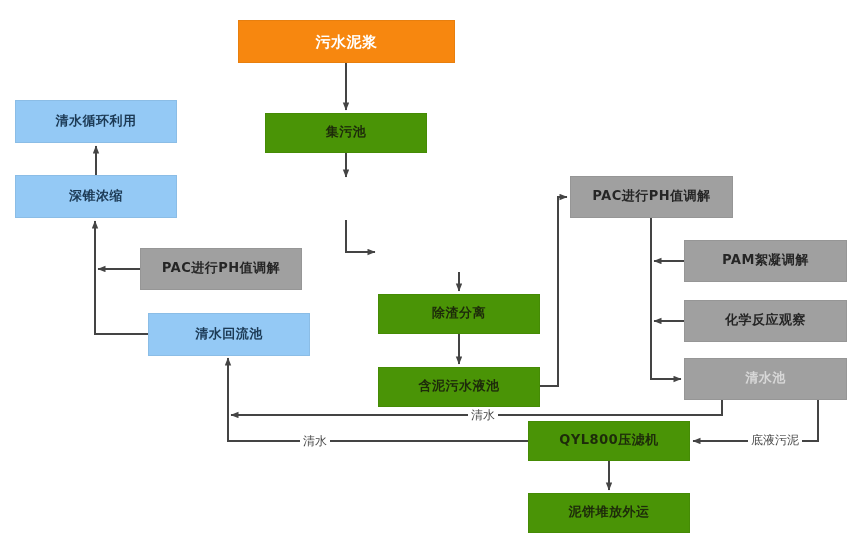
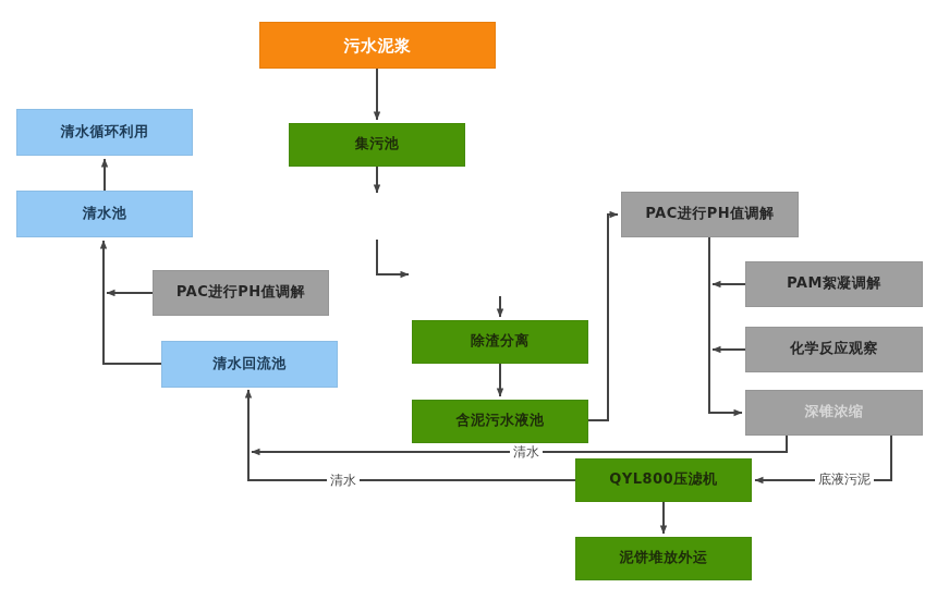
  污水泥浆
  集污池
  除渣分离
  含泥污水液池
  清水循环利用
- 深锥浓缩
+ 清水池
  清水回流池
  PAC进行PH值调解
  PAC进行PH值调解
  PAM絮凝调解
  化学反应观察
- 清水池
+ 深锥浓缩
  QYL800压滤机
  泥饼堆放外运
  清水
  清水
  底液污泥
